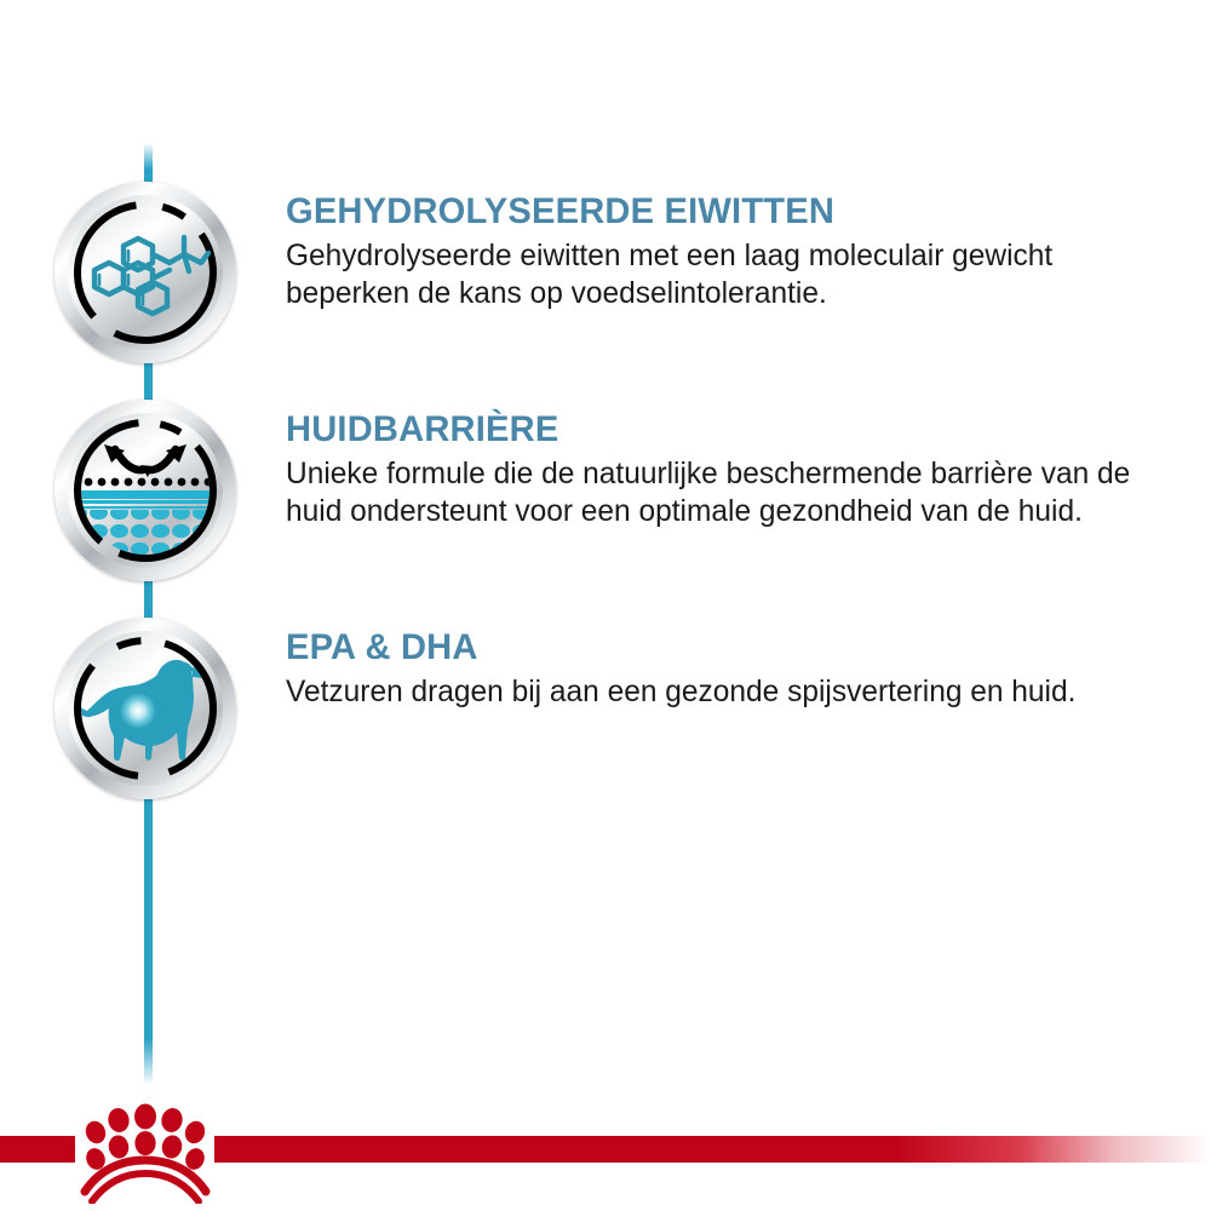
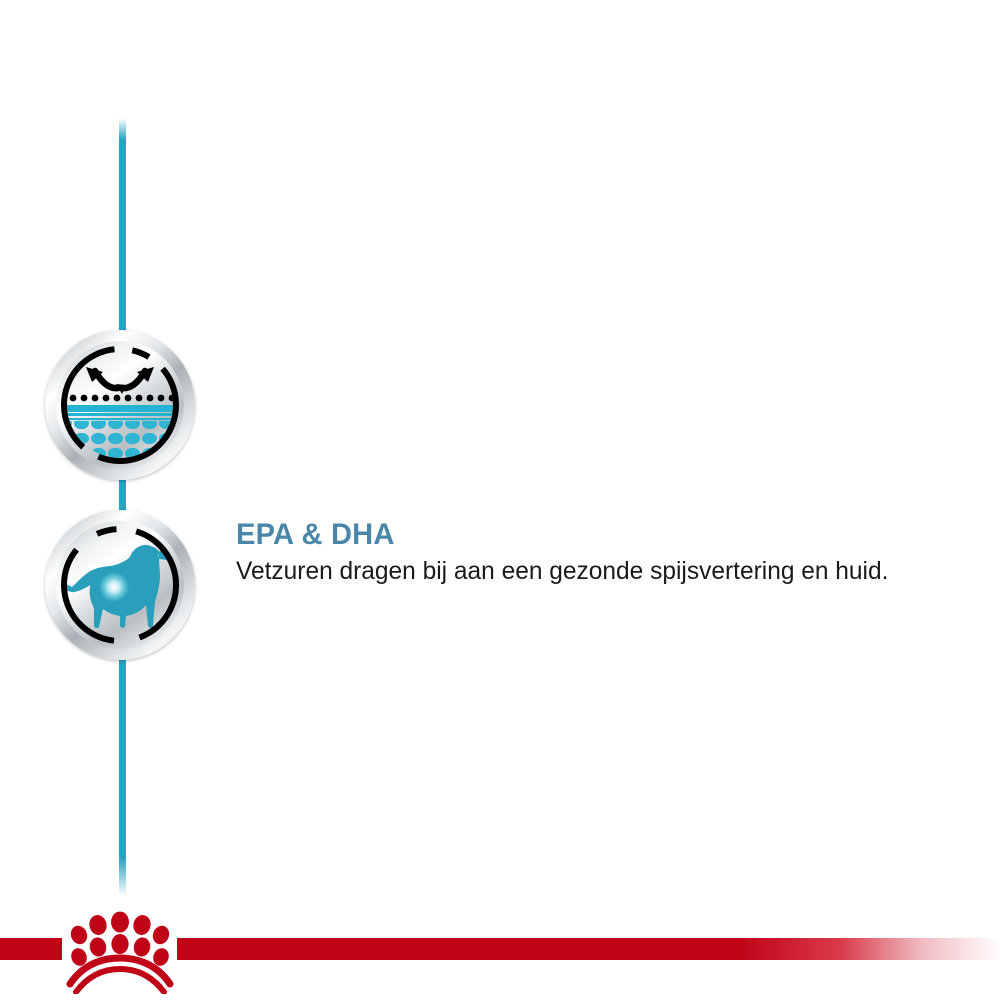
- GEHYDROLYSEERDE EIWITTEN
- Gehydrolyseerde eiwitten met een laag moleculair gewicht beperken de kans op voedselintolerantie.
- HUIDBARRIÈRE
- Unieke formule die de natuurlijke beschermende barrière van de huid ondersteunt voor een optimale gezondheid van de huid.
  EPA & DHA
  Vetzuren dragen bij aan een gezonde spijsvertering en huid.
